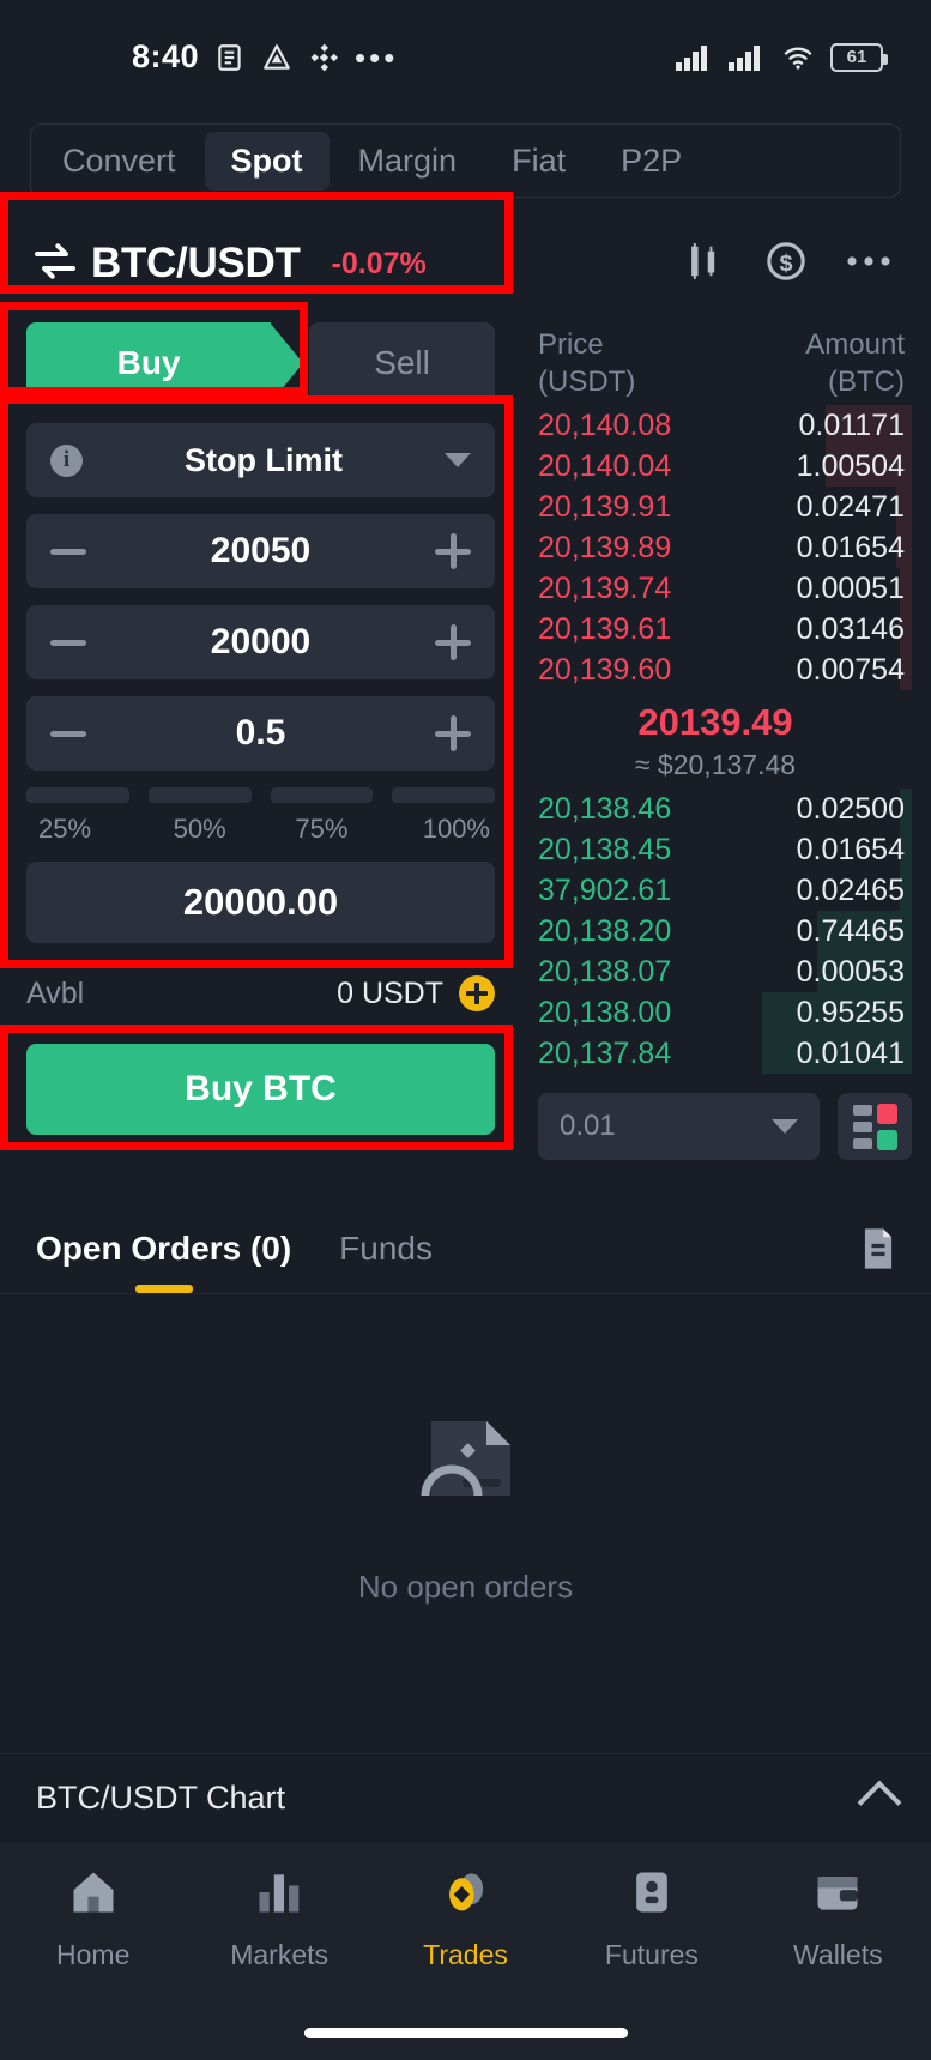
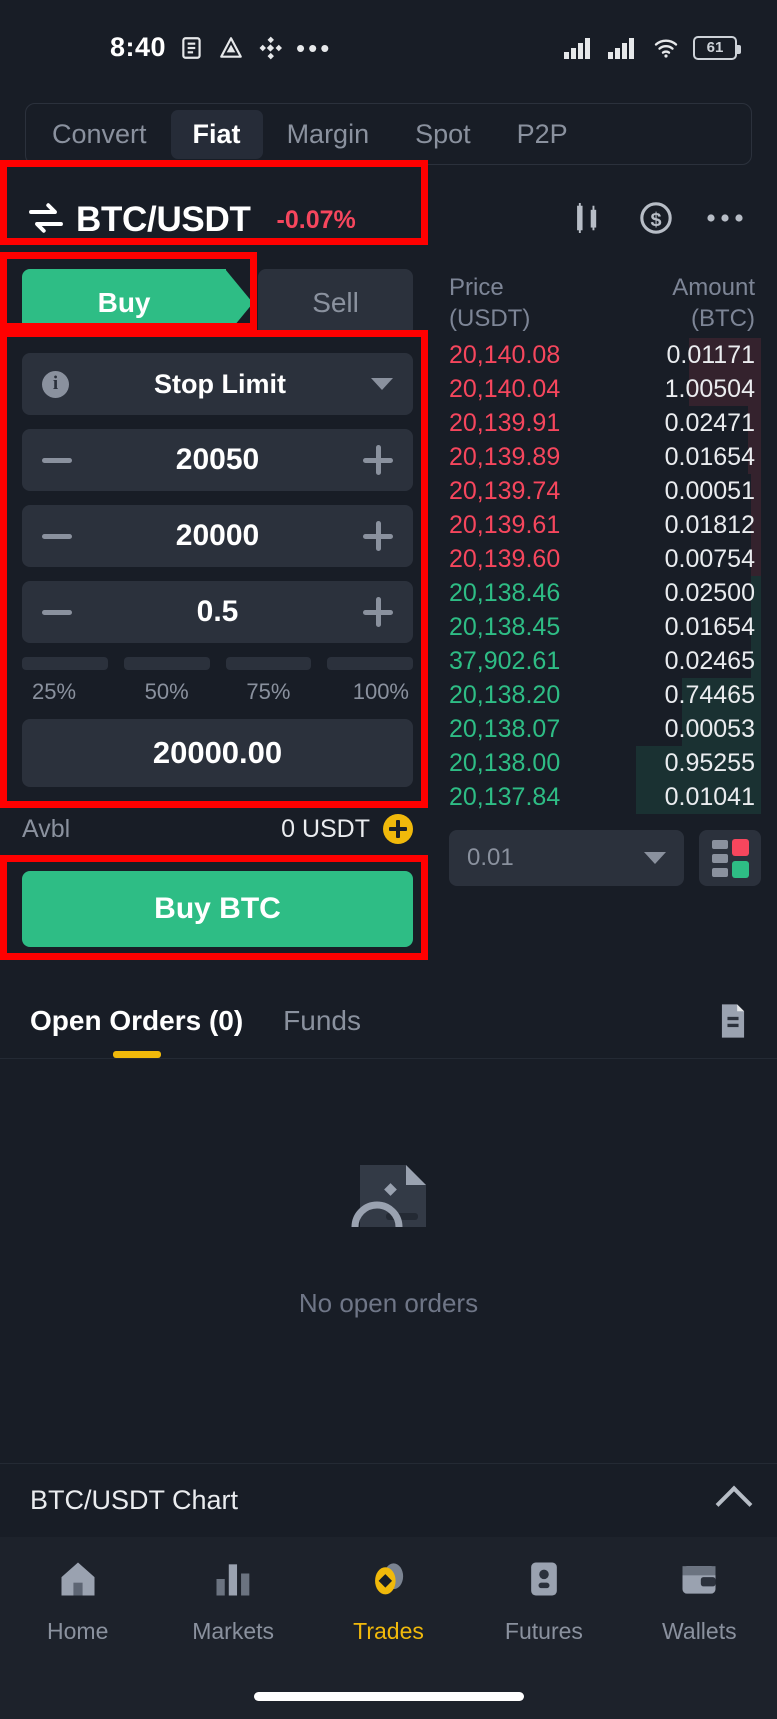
  8:40
  •••
  61
  Convert
- Spot
+ Fiat
  Margin
- Fiat
+ Spot
  P2P
  BTC/USDT
  -0.07%
  $
  Buy
  Sell
  i
  Stop Limit
  20050
  20000
  0.5
  25%
  50%
  75%
  100%
  20000.00
  Avbl
  0 USDT
  Buy BTC
  Price
  (USDT)
  Amount
  (BTC)
  20,140.08
  0.01171
  20,140.04
  1.00504
  20,139.91
  0.02471
  20,139.89
  0.01654
  20,139.74
  0.00051
  20,139.61
- 0.03146
+ 0.01812
  20,139.60
  0.00754
- 20139.49
- ≈ $20,137.48
  20,138.46
  0.02500
  20,138.45
  0.01654
  37,902.61
  0.02465
  20,138.20
  0.74465
  20,138.07
  0.00053
  20,138.00
  0.95255
  20,137.84
  0.01041
  0.01
  Open Orders (0)
  Funds
  No open orders
  BTC/USDT Chart
  Home
  Markets
  Trades
  Futures
  Wallets
